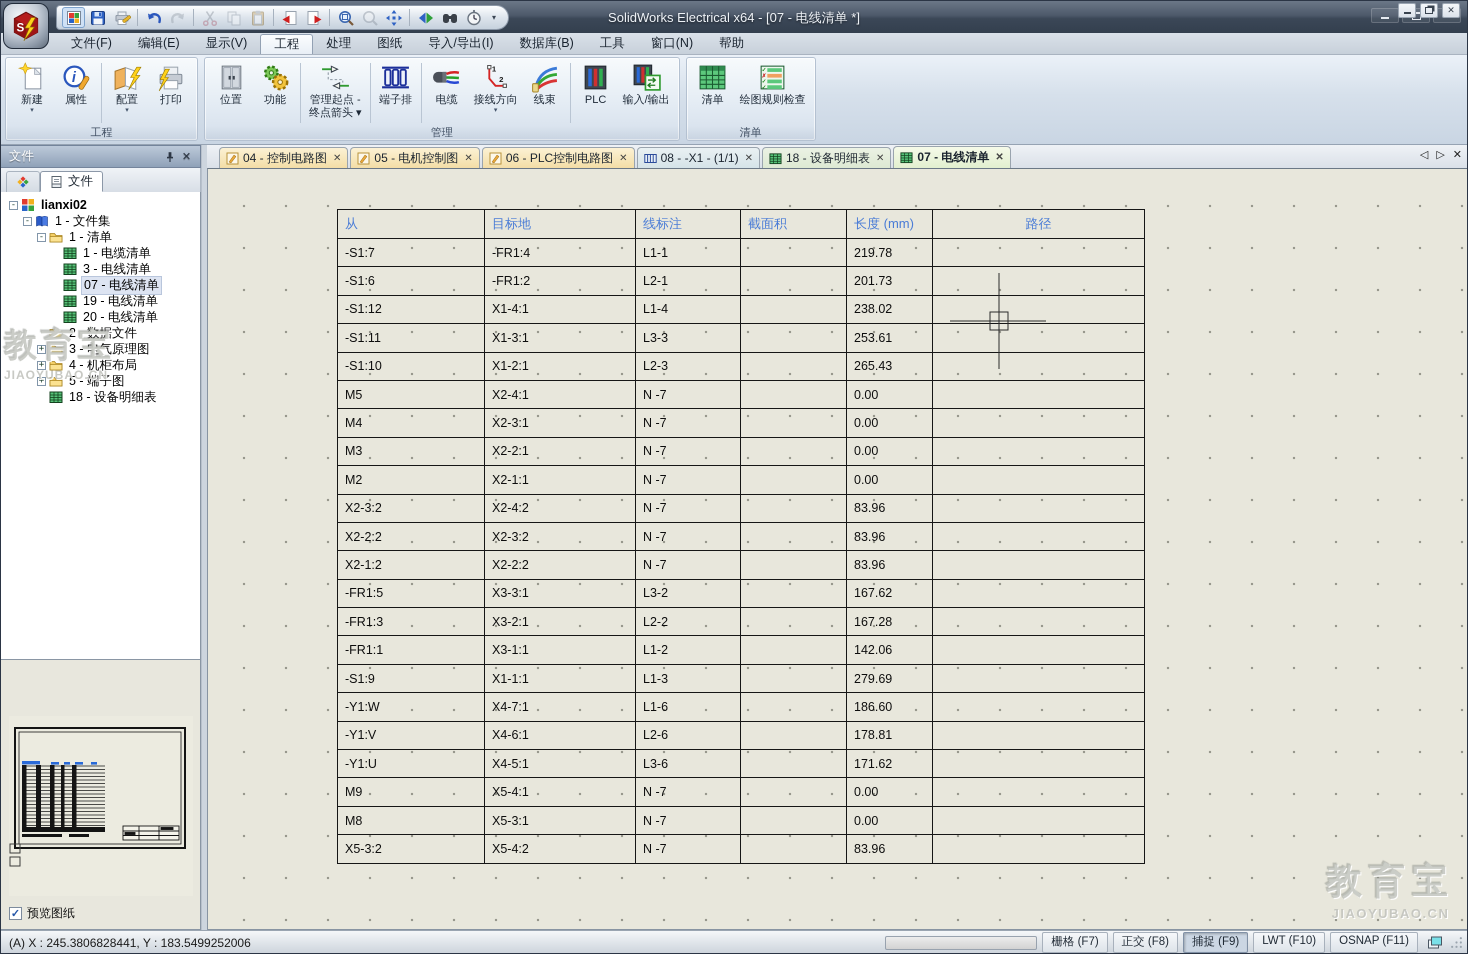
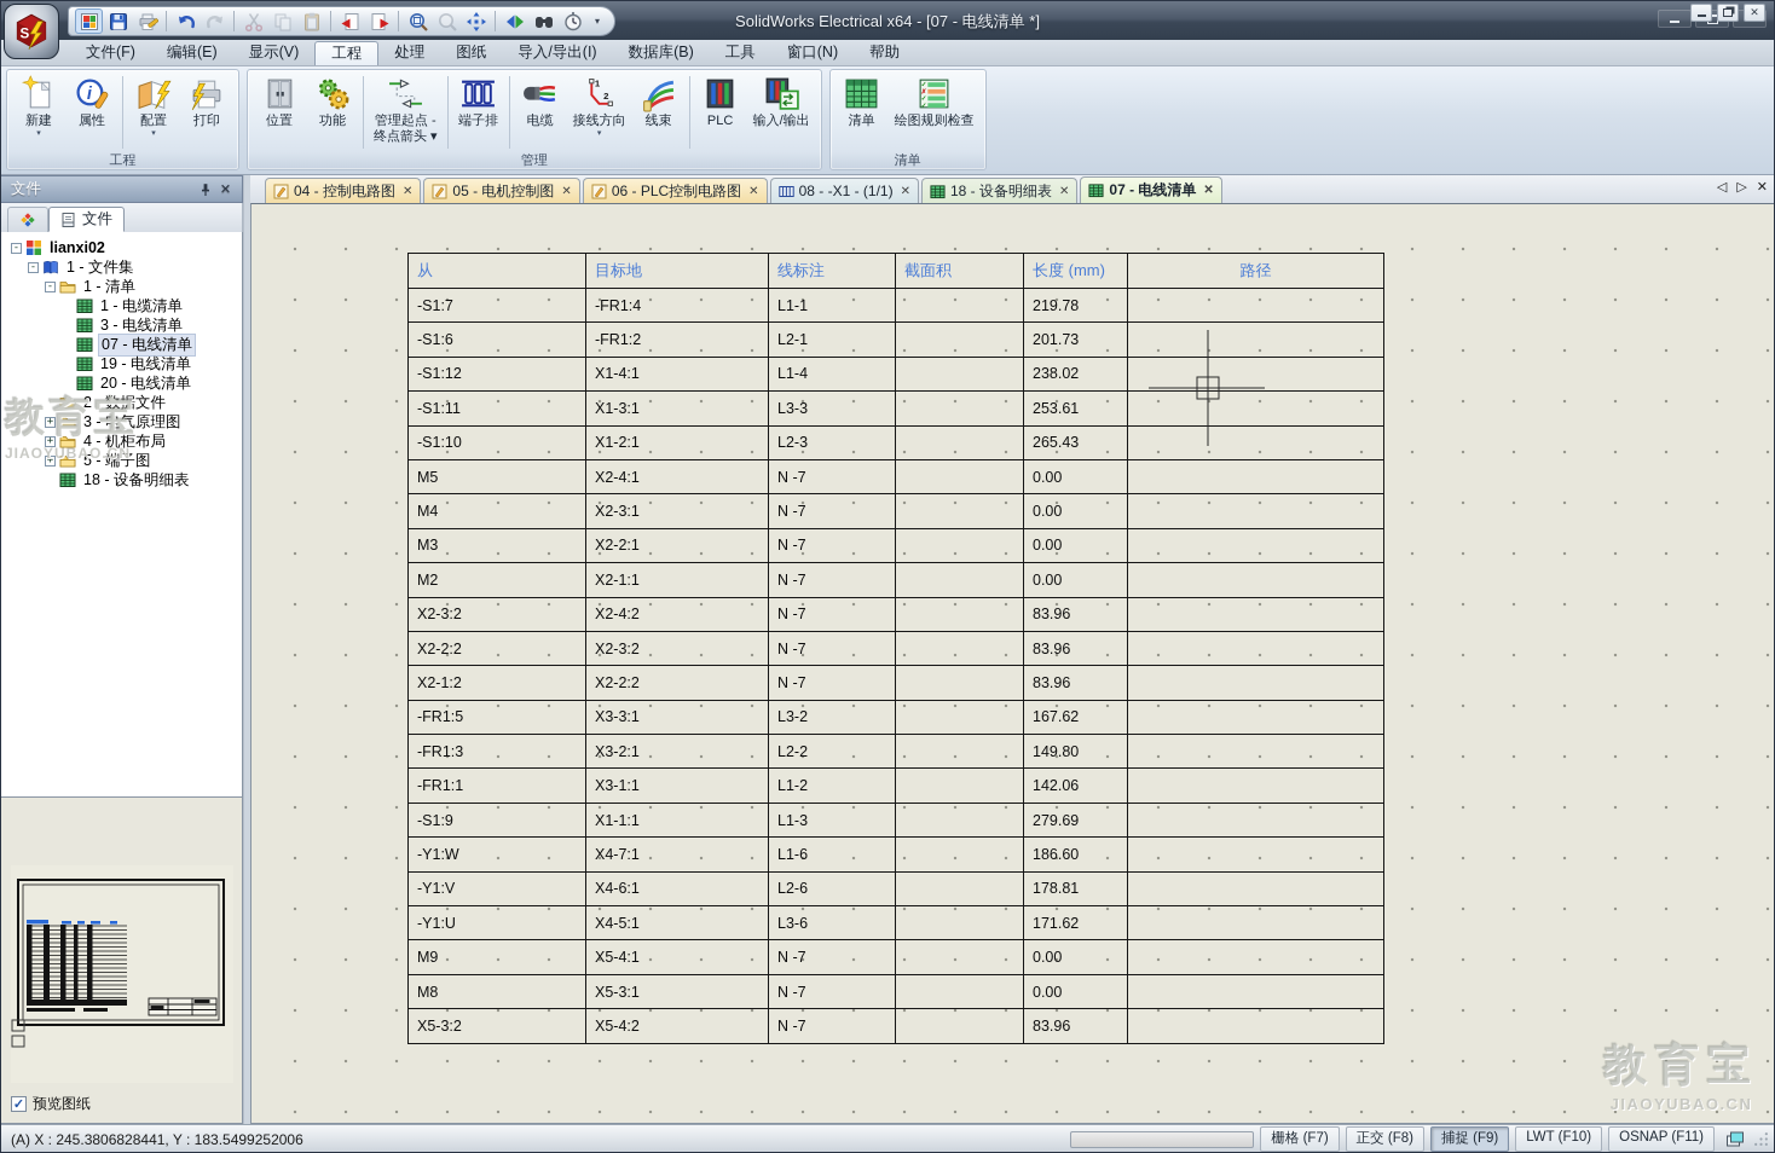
  S
  ▾
  SolidWorks Electrical x64 - [07 - 电线清单 *]
  文件(F)
  编辑(E)
  显示(V)
  工程
  处理
  图纸
  导入/导出(I)
  数据库(B)
  工具
  窗口(N)
  帮助
  ✕
  新建
  i
  属性
  配置
  打印
  工程
  位置
  功能
  管理起点 -
  终点箭头 ▾
  端子排
  电缆
  1
  2
  接线方向
  线束
  PLC
  输入/输出
  管理
  清单
  绘图规则检查
  清单
  文件
  ✕
  文件
  -
  lianxi02
  -
  1 - 文件集
  -
  1 - 清单
  1 - 电缆清单
  3 - 电线清单
  07 - 电线清单
  19 - 电线清单
  20 - 电线清单
  2 - 数据文件
  +
  3 - 电气原理图
  +
  4 - 机柜布局
  +
  5 - 端子图
  18 - 设备明细表
  教育宝
  JIAOYUBAO.CN
  ✓
  预览图纸
  04 - 控制电路图
  ✕
  05 - 电机控制图
  ✕
  06 - PLC控制电路图
  ✕
  08 - -X1 - (1/1)
  ✕
  18 - 设备明细表
  ✕
  07 - 电线清单
  ✕
  ◁
  ▷
  ✕
  从	目标地	线标注	截面积	长度 (mm)	路径
  -S1:7	-FR1:4	L1-1		219.78
  -S1:6	-FR1:2	L2-1		201.73
  -S1:12	X1-4:1	L1-4		238.02
  -S1:11	X1-3:1	L3-3		253.61
  -S1:10	X1-2:1	L2-3		265.43
  M5	X2-4:1	N -7		0.00
  M4	X2-3:1	N -7		0.00
  M3	X2-2:1	N -7		0.00
  M2	X2-1:1	N -7		0.00
  X2-3:2	X2-4:2	N -7		83.96
  X2-2:2	X2-3:2	N -7		83.96
  X2-1:2	X2-2:2	N -7		83.96
  -FR1:5	X3-3:1	L3-2		167.62
- -FR1:3	X3-2:1	L2-2		167.28
+ -FR1:3	X3-2:1	L2-2		149.80
  -FR1:1	X3-1:1	L1-2		142.06
  -S1:9	X1-1:1	L1-3		279.69
  -Y1:W	X4-7:1	L1-6		186.60
  -Y1:V	X4-6:1	L2-6		178.81
  -Y1:U	X4-5:1	L3-6		171.62
  M9	X5-4:1	N -7		0.00
  M8	X5-3:1	N -7		0.00
  X5-3:2	X5-4:2	N -7		83.96
  教育宝
  JIAOYUBAO.CN
  (A) X : 245.3806828441, Y : 183.5499252006
  栅格 (F7)
  正交 (F8)
  捕捉 (F9)
  LWT (F10)
  OSNAP (F11)
